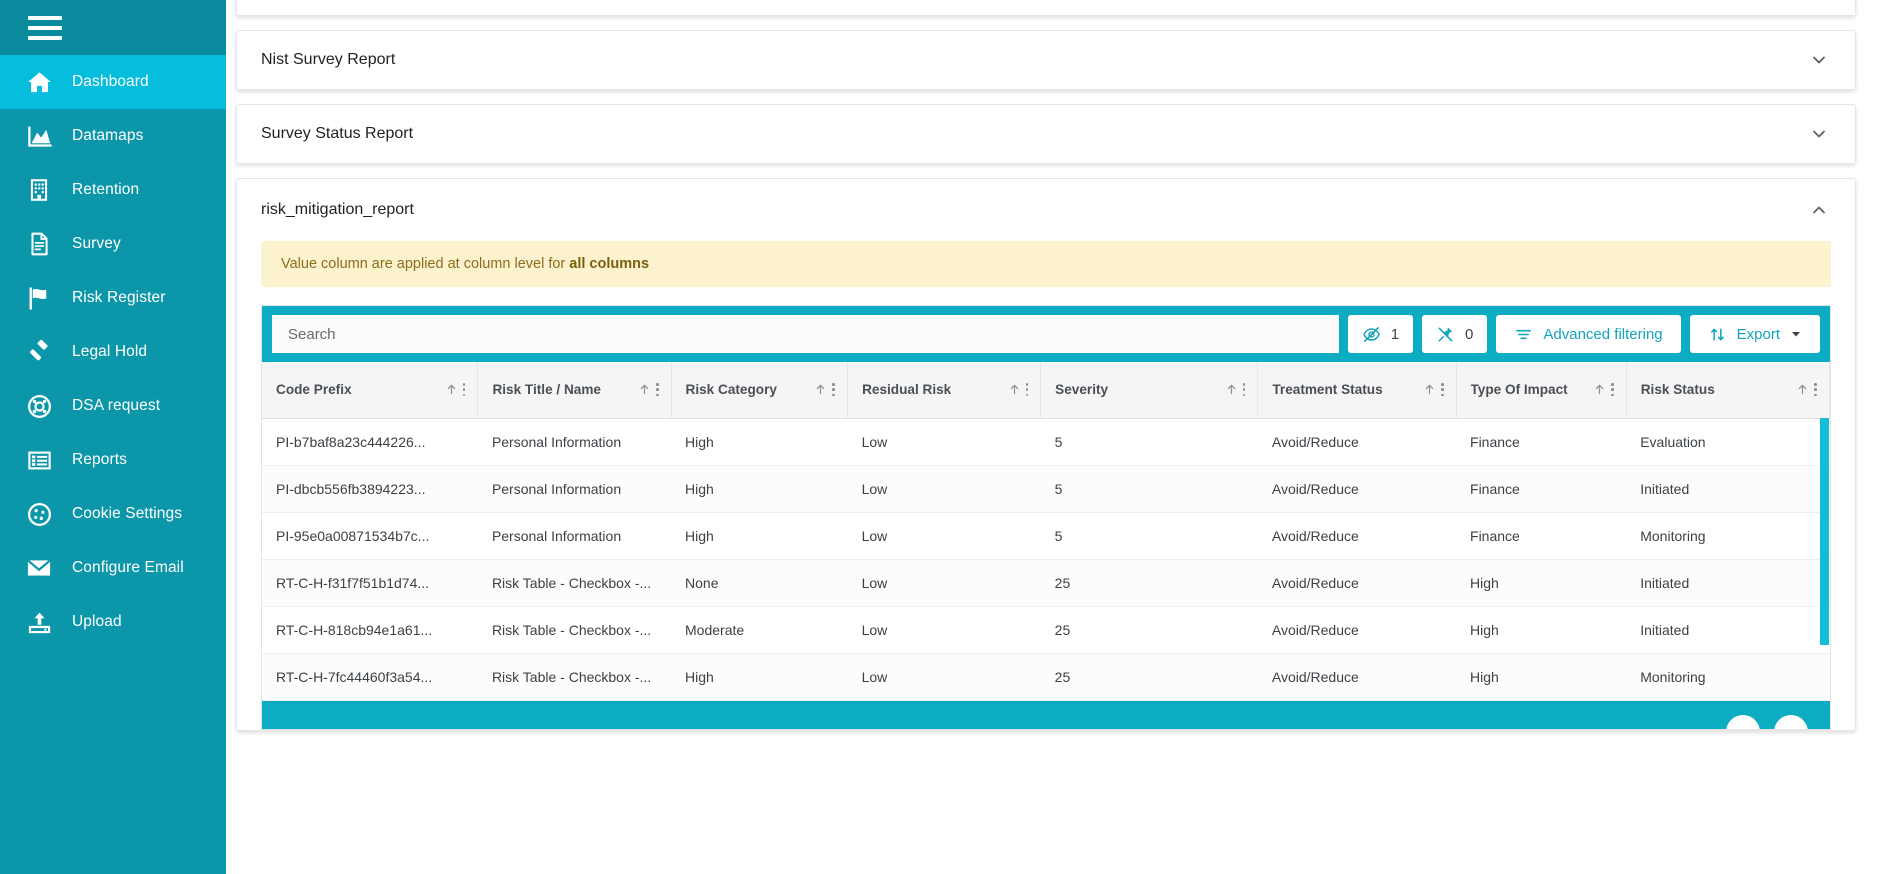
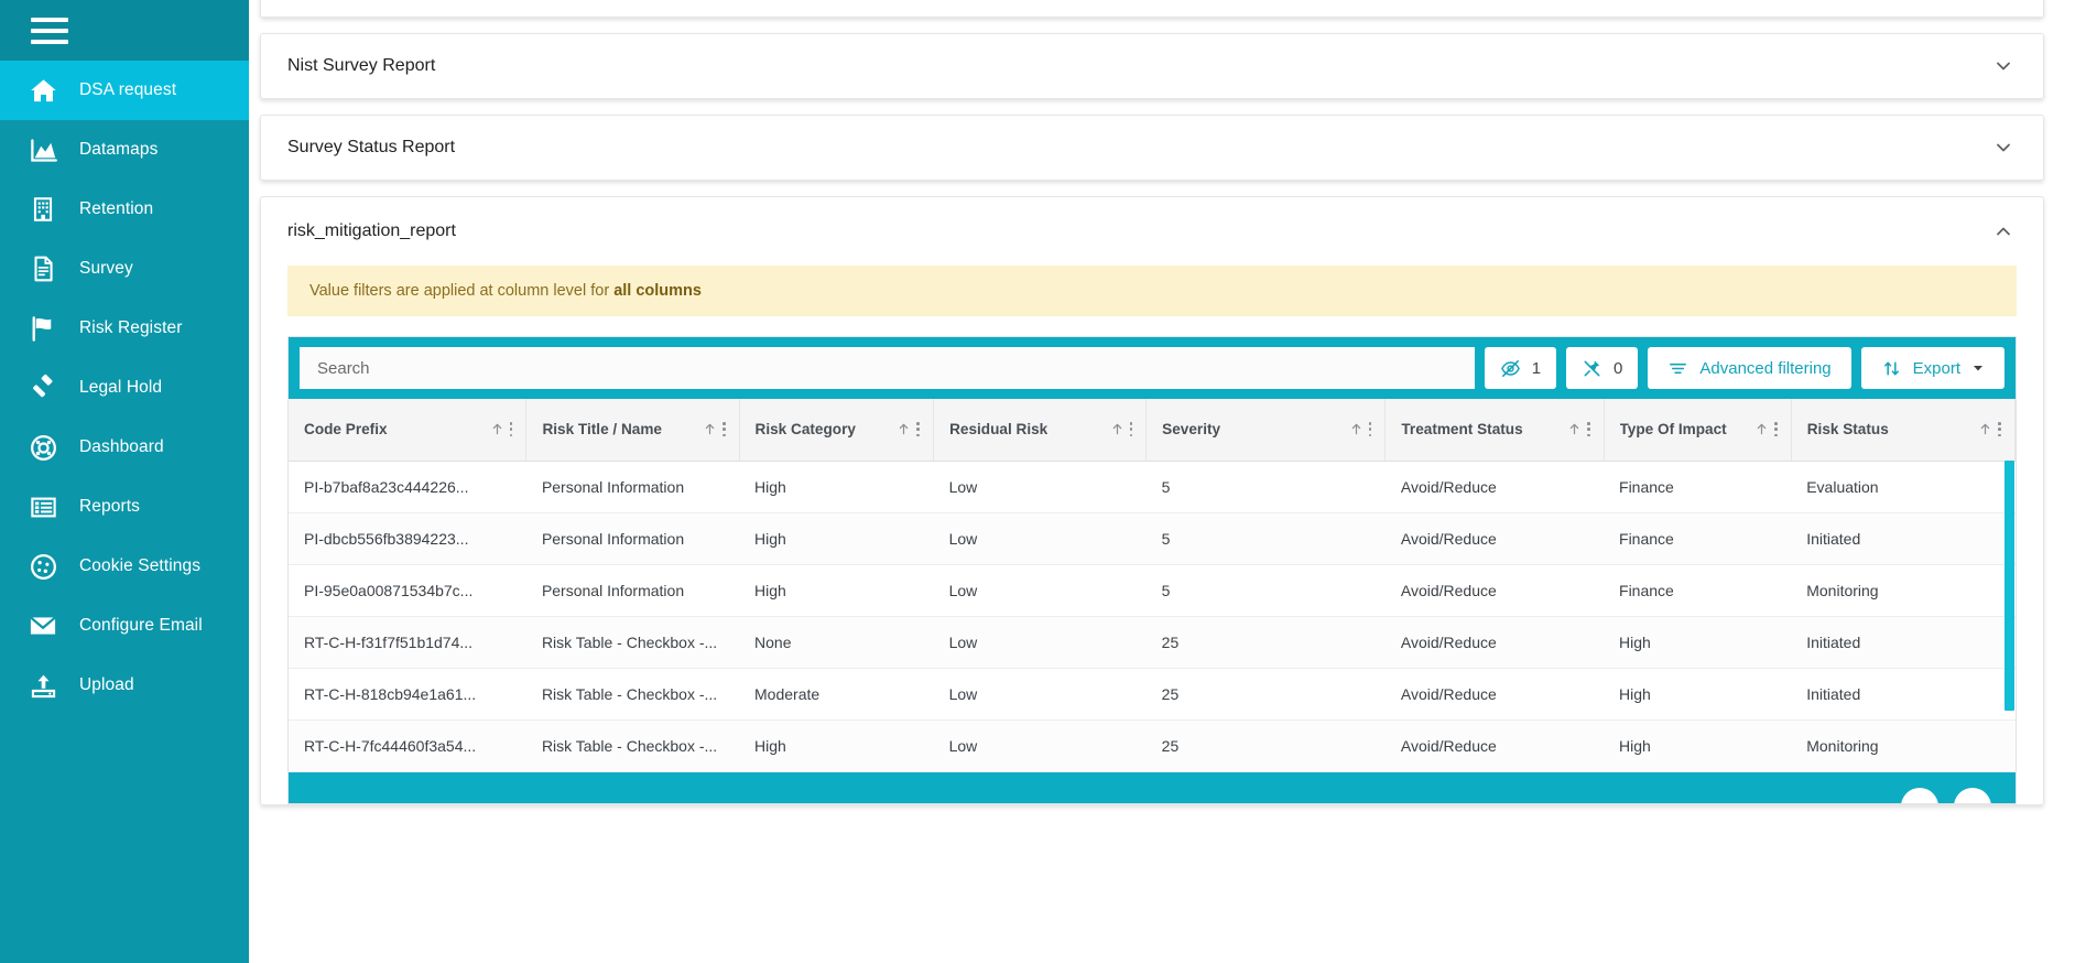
- Dashboard
+ DSA request
  Datamaps
  Retention
  Survey
  Risk Register
  Legal Hold
- DSA request
+ Dashboard
  Reports
  Cookie Settings
  Configure Email
  Upload
  Nist Survey Report
  Survey Status Report
  risk_mitigation_report
- Value column are applied at column level for all columns
+ Value filters are applied at column level for all columns
  Search
  1
  0
  Advanced filtering
  Export
  Code Prefix	Risk Title / Name	Risk Category	Residual Risk	Severity	Treatment Status	Type Of Impact	Risk Status
  PI-b7baf8a23c444226...	Personal Information	High	Low	5	Avoid/Reduce	Finance	Evaluation
  PI-dbcb556fb3894223...	Personal Information	High	Low	5	Avoid/Reduce	Finance	Initiated
  PI-95e0a00871534b7c...	Personal Information	High	Low	5	Avoid/Reduce	Finance	Monitoring
  RT-C-H-f31f7f51b1d74...	Risk Table - Checkbox -...	None	Low	25	Avoid/Reduce	High	Initiated
  RT-C-H-818cb94e1a61...	Risk Table - Checkbox -...	Moderate	Low	25	Avoid/Reduce	High	Initiated
  RT-C-H-7fc44460f3a54...	Risk Table - Checkbox -...	High	Low	25	Avoid/Reduce	High	Monitoring
